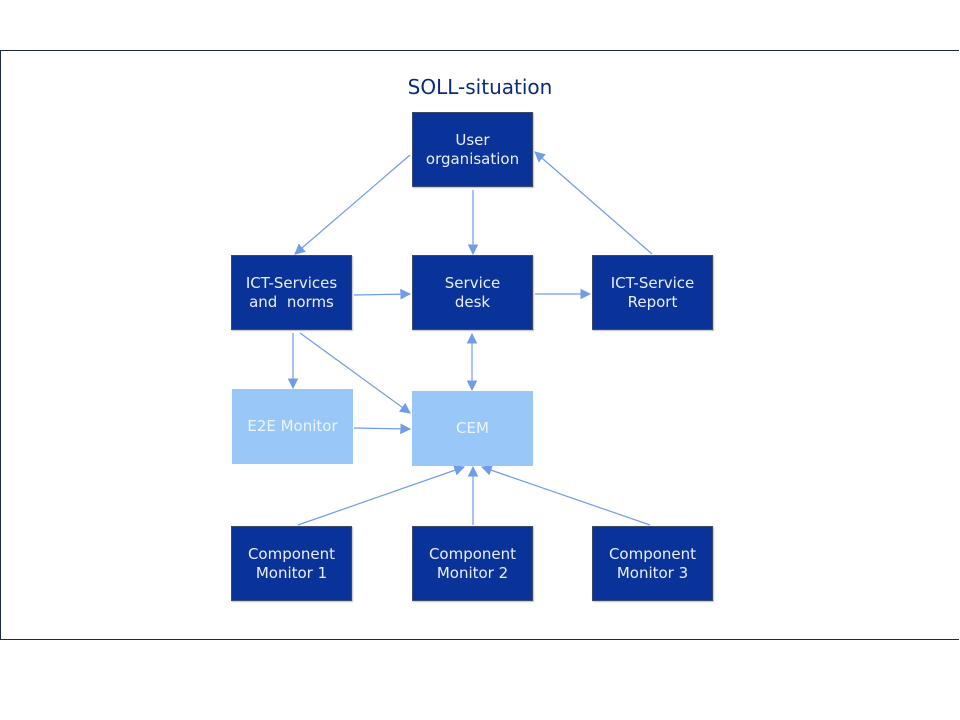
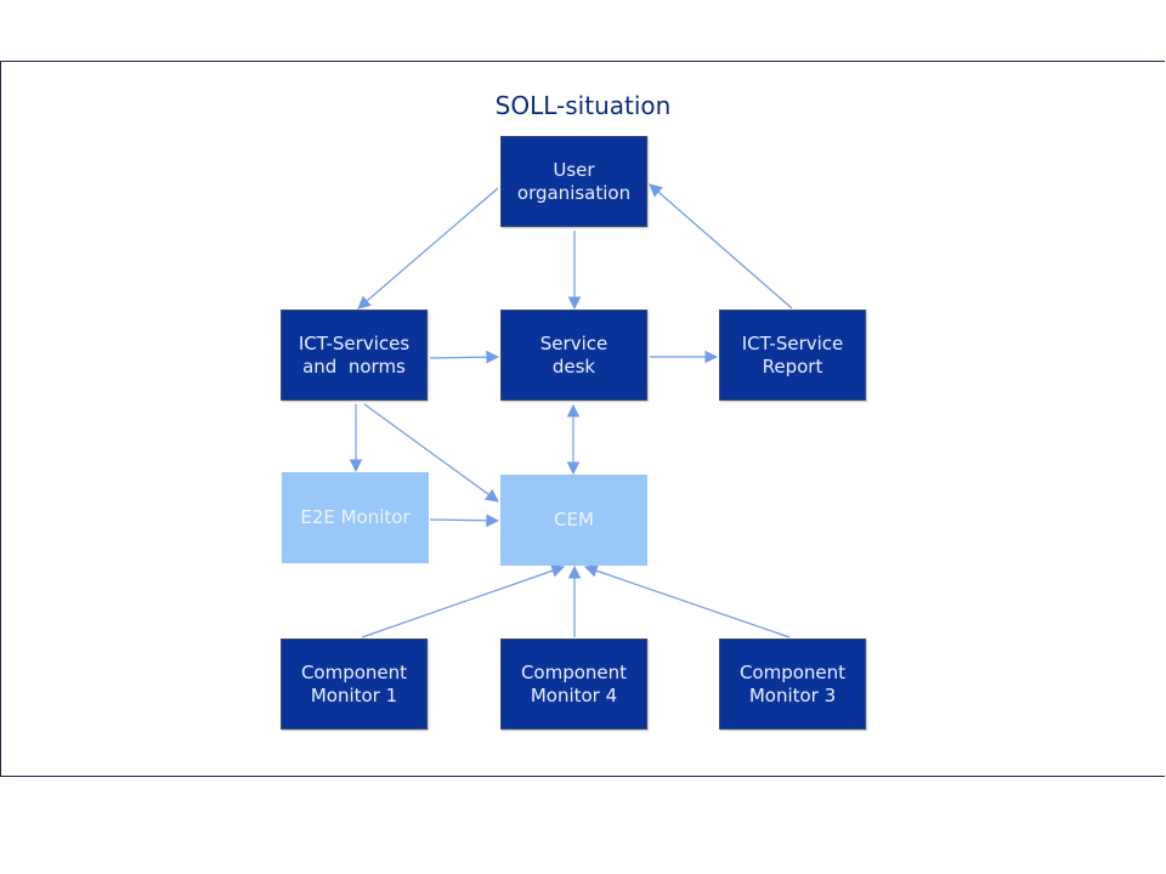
  SOLL-situation
  User
  organisation
  ICT-Services
  and norms
  Service
  desk
  ICT-Service
  Report
  E2E Monitor
  CEM
  Component
  Monitor 1
  Component
- Monitor 2
+ Monitor 4
  Component
  Monitor 3
